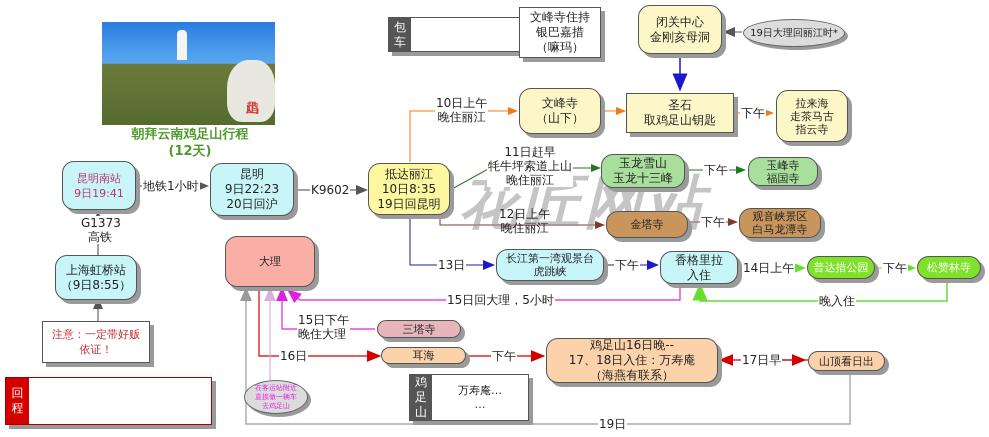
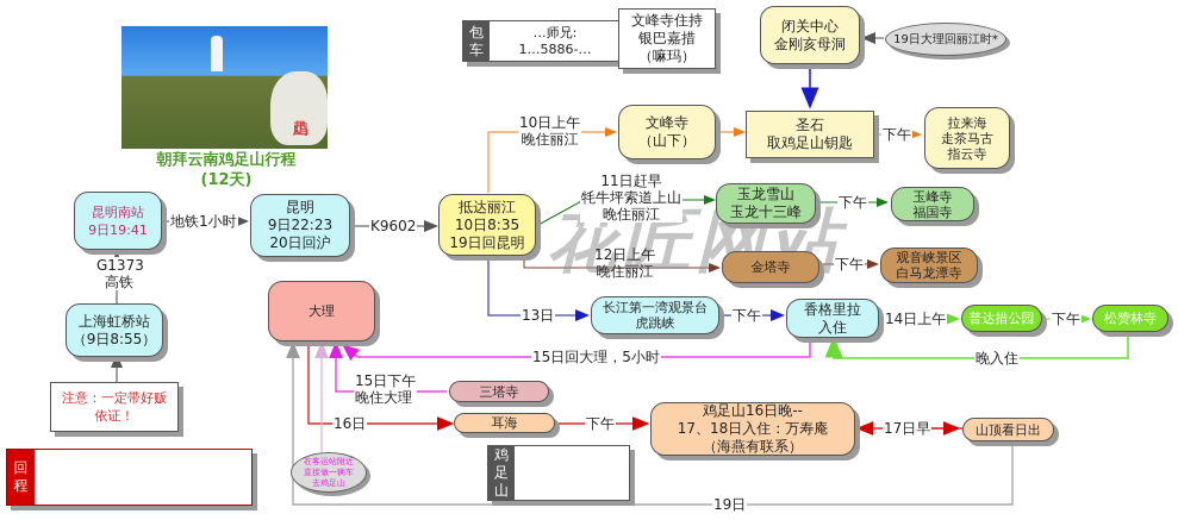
  花匠网站
  朝拜云南鸡足山行程
  (12天)
  包车
+ …师兄:
+ 1…5886-…
  文峰寺住持
  银巴嘉措
  （嘛玛）
  鸡足
  山
- 万寿庵…
- …
  回程
  注意：一定带好贩
  依证！
  上海虹桥站
  （9日8:55）
  昆明南站
  9日19:41
  昆明
  9日22:23
  20日回沪
  抵达丽江
  10日8:35
  19日回昆明
  文峰寺
  （山下）
  圣石
  取鸡足山钥匙
  闭关中心
  金刚亥母洞
  拉来海
  走茶马古
  指云寺
  玉龙雪山
  玉龙十三峰
  玉峰寺
  福国寺
  金塔寺
  观音峡景区
  白马龙潭寺
  长江第一湾观景台
  虎跳峡
  香格里拉
  入住
  普达措公园
  松赞林寺
  大理
  三塔寺
  耳海
  鸡足山16日晚--
  17、18日入住：万寿庵
  （海燕有联系）
  山顶看日出
  19日大理回丽江时*
  在客运站附近
  直接做一辆车
  去鸡足山
  G1373
  高铁
  地铁1小时
  K9602
  10日上午
  晚住丽江
  11日赶早
  牦牛坪索道上山
  晚住丽江
  12日上午
  晚住丽江
  13日
  下午
  下午
  下午
  下午
  下午
  下午
  14日上午
  晚入住
  15日回大理，5小时
  15日下午
  晚住大理
  16日
  17日早
  19日
